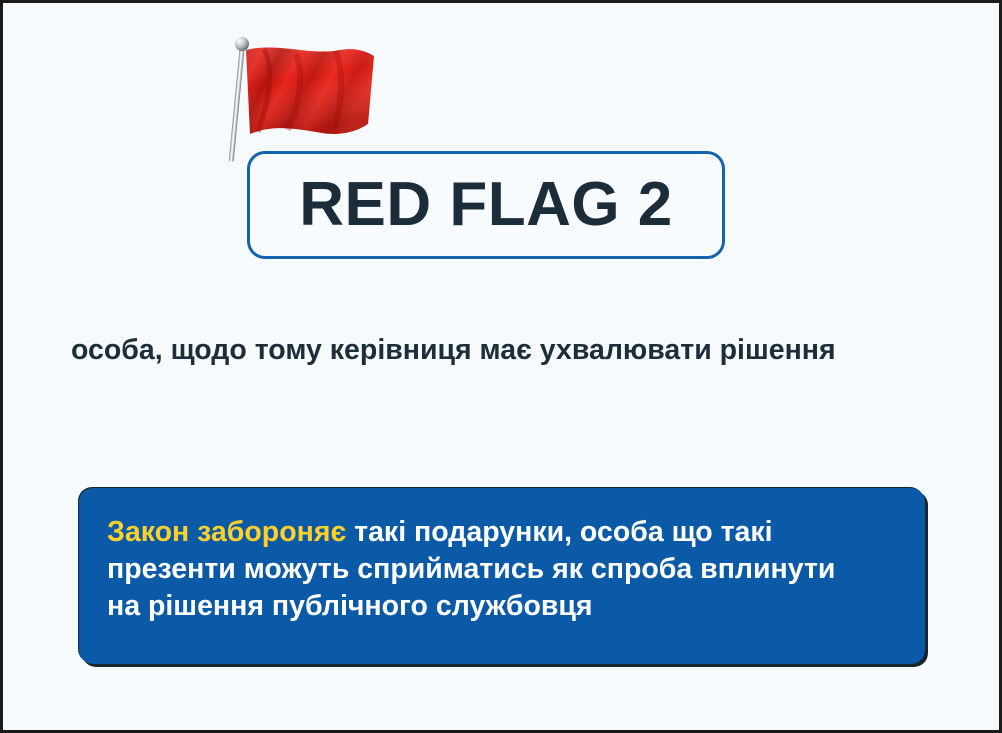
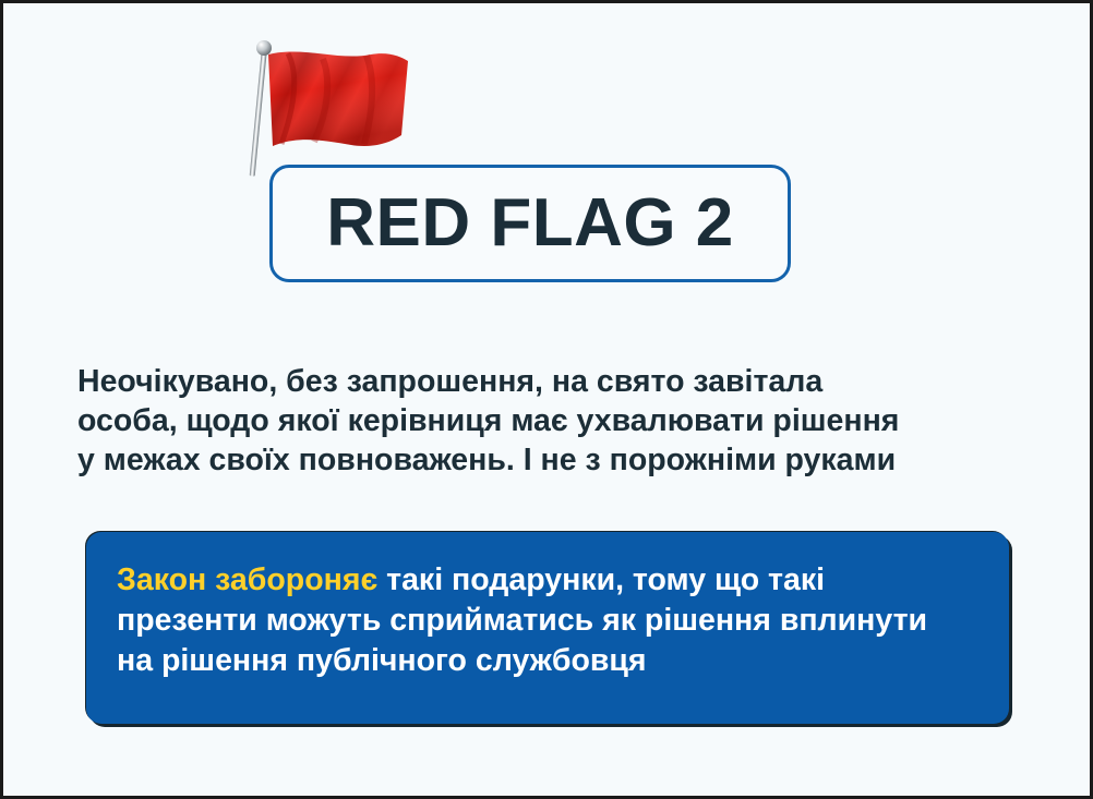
  RED FLAG 2
+ Неочікувано, без запрошення, на свято завітала
- особа, щодо тому керівниця має ухвалювати рішення
+ особа, щодо якої керівниця має ухвалювати рішення
+ у межах своїх повноважень. І не з порожніми руками
- Закон забороняє такі подарунки, особа що такі
+ Закон забороняє такі подарунки, тому що такі
- презенти можуть сприйматись як спроба вплинути
+ презенти можуть сприйматись як рішення вплинути
  на рішення публічного службовця
